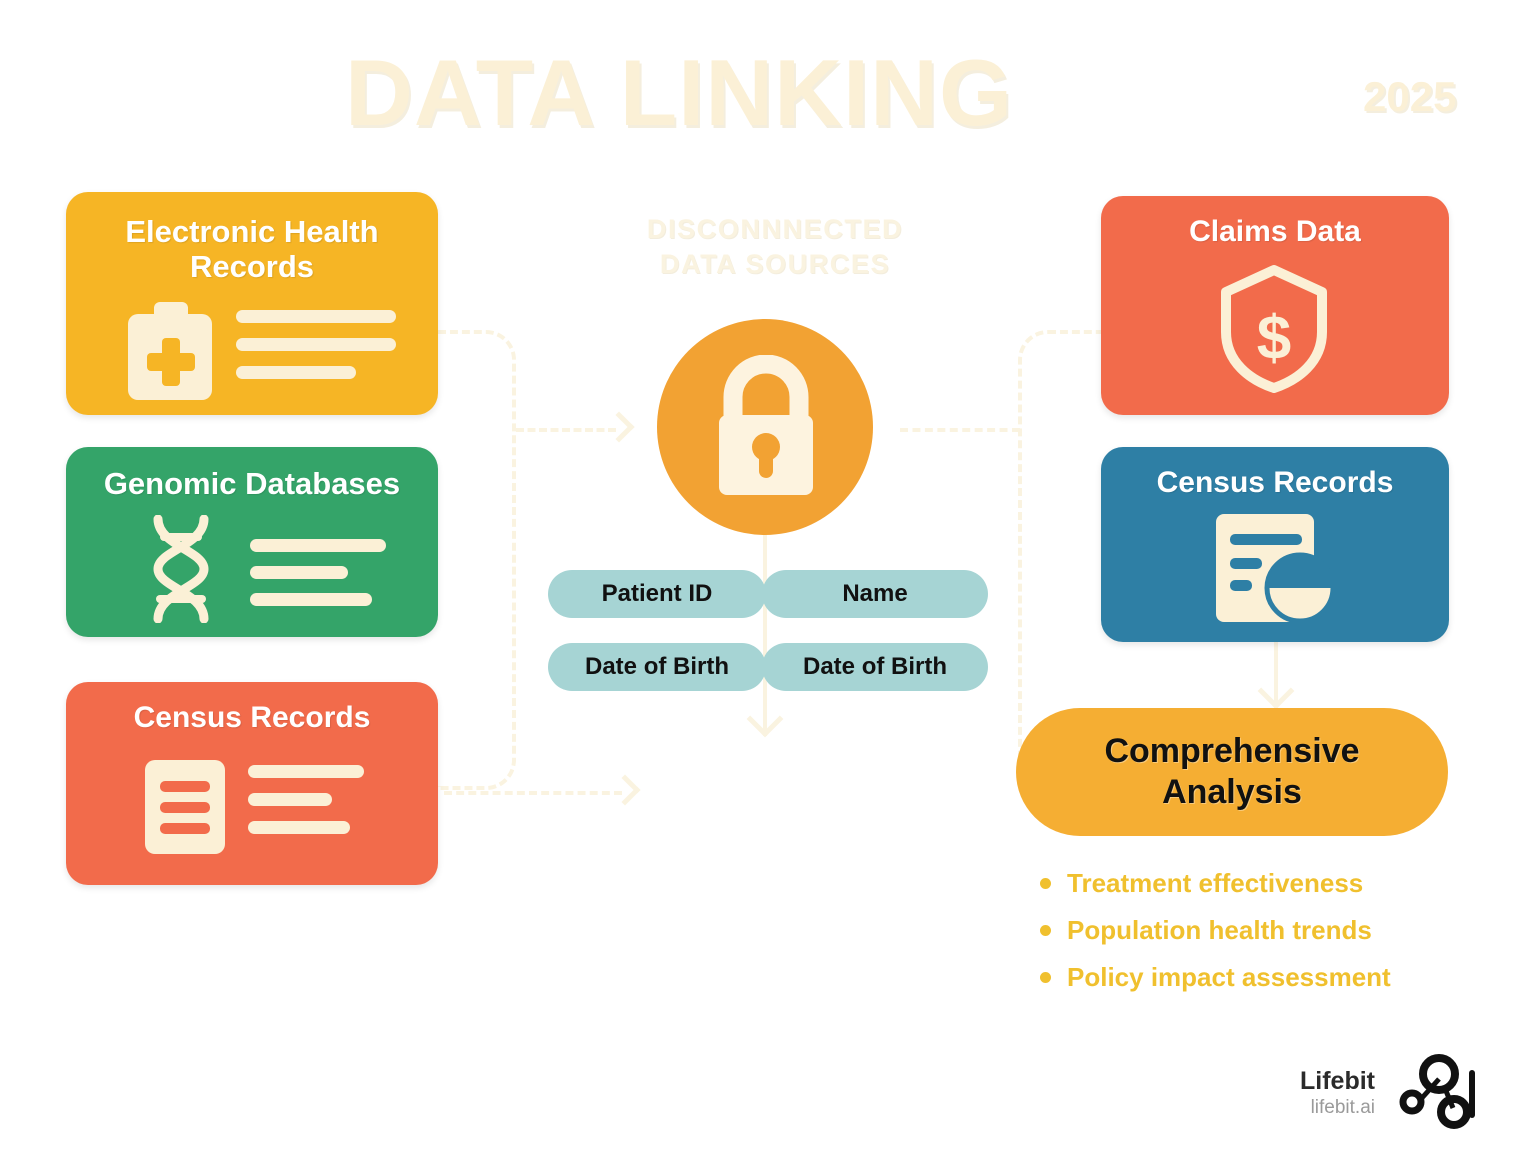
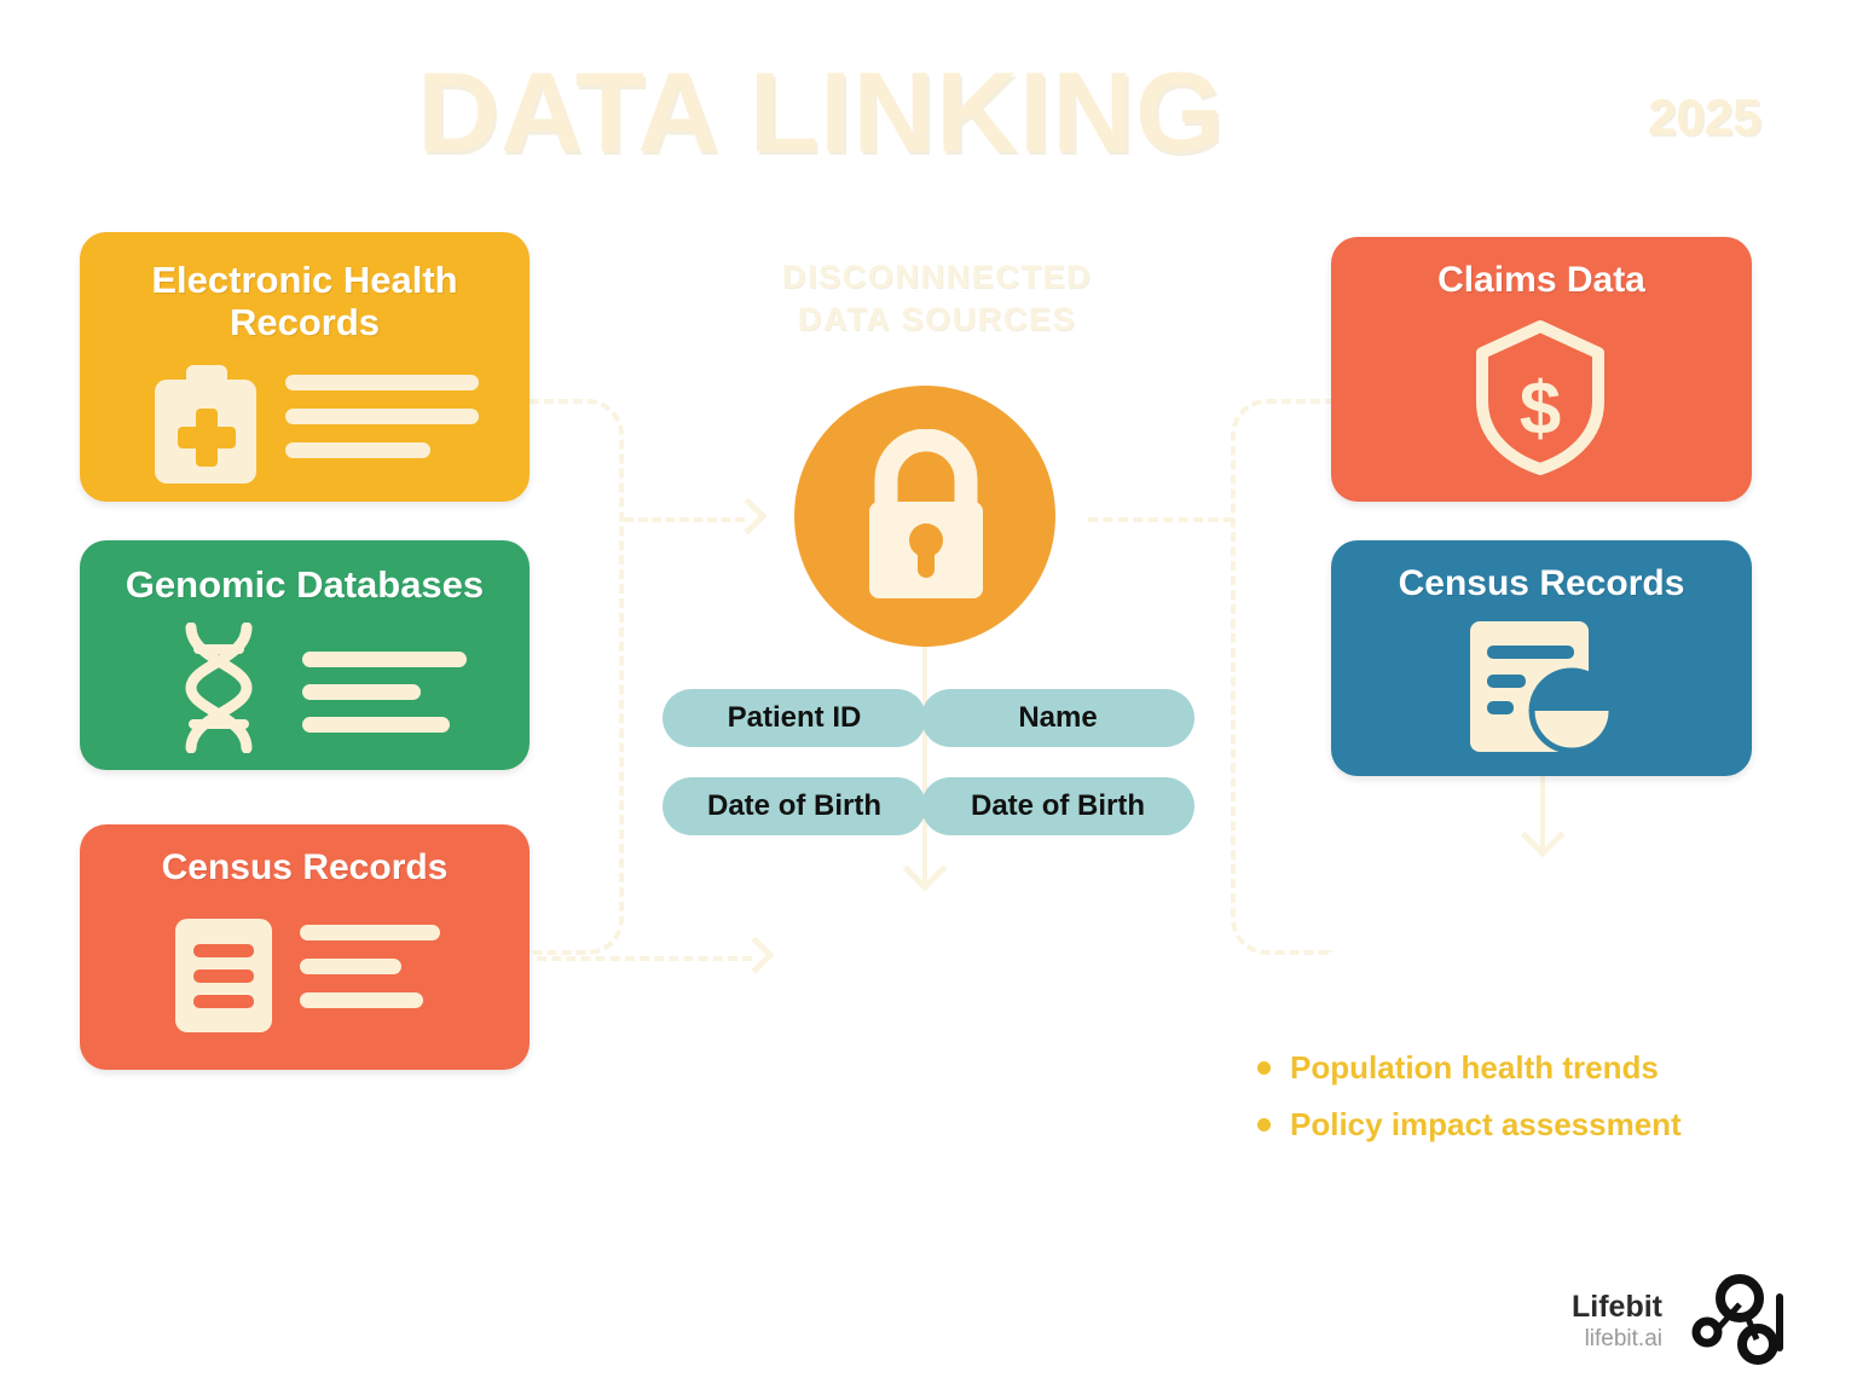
  DATA LINKING
  2025
  DISCONNNECTED
  DATA SOURCES
  Electronic Health Records
  Genomic Databases
  Census Records
  Claims Data
  $
  Census Records
  Patient ID
  Name
  Date of Birth
  Date of Birth
- Comprehensive
- Analysis
- Treatment effectiveness
  Population health trends
  Policy impact assessment
  Lifebit
  lifebit.ai
